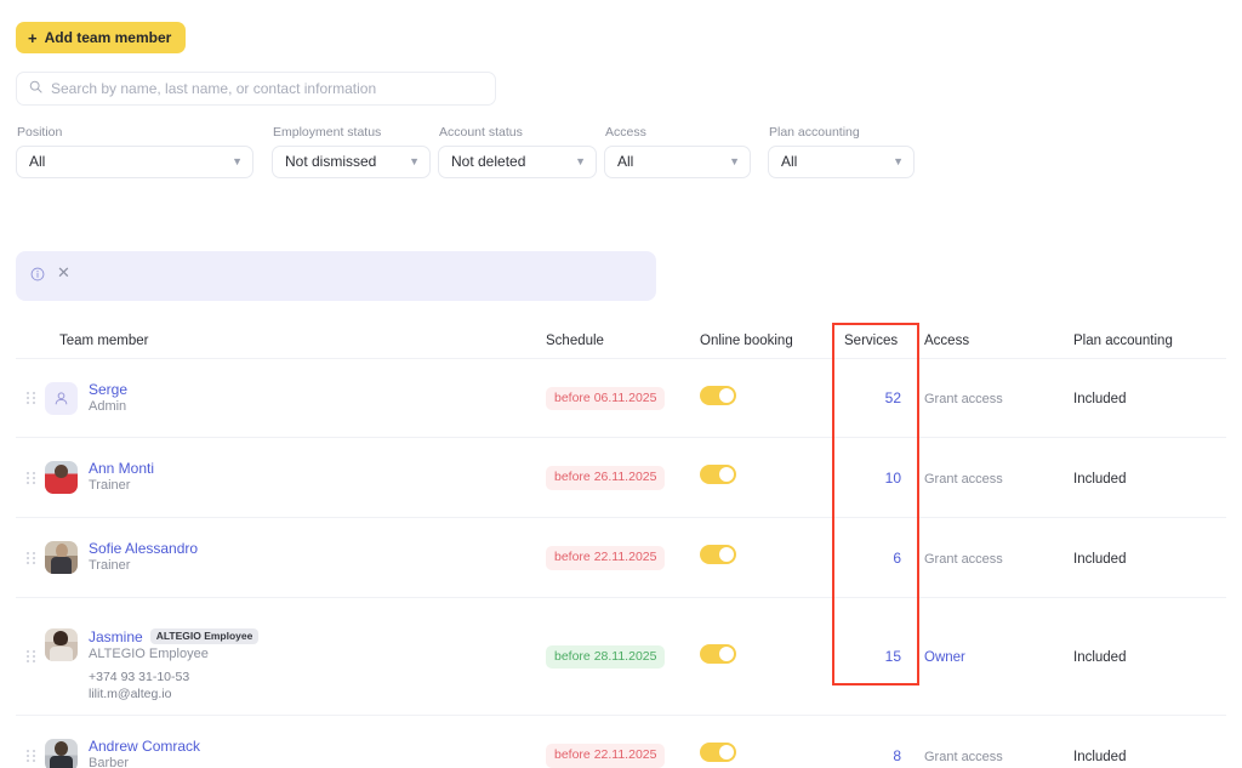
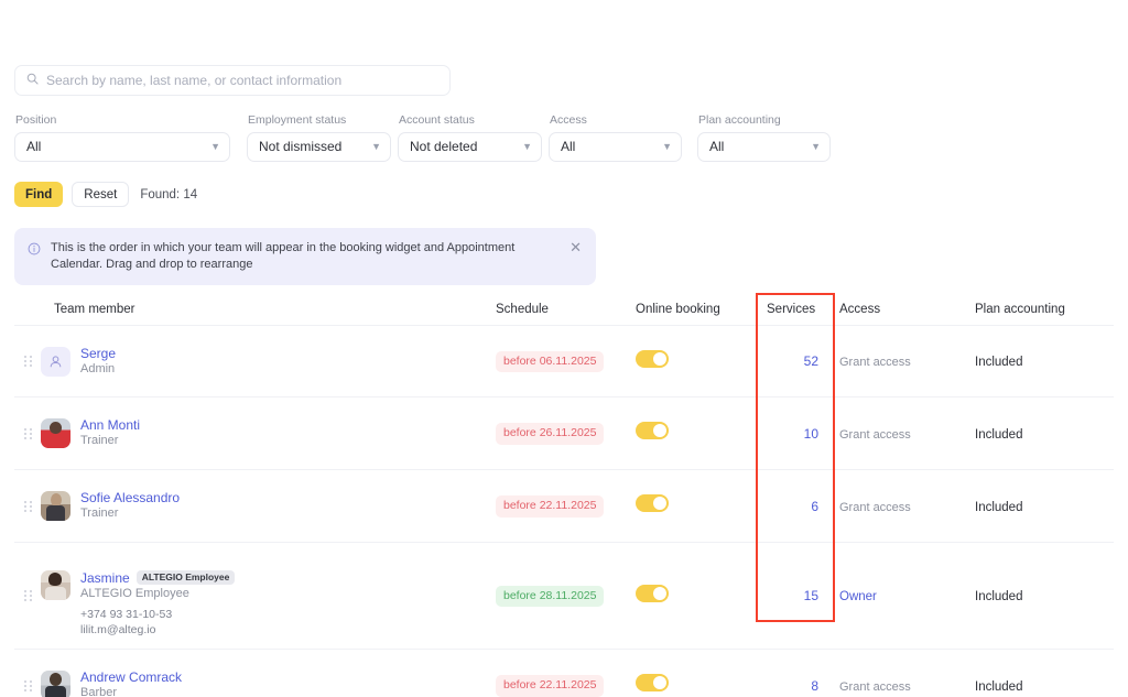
- +
- Add team member
  Search by name, last name, or contact information
  Position
  All
  ▼
  Employment status
  Not dismissed
  ▼
  Account status
  Not deleted
  ▼
  Access
  All
  ▼
  Plan accounting
  All
  ▼
+ Find
+ Reset
+ Found: 14
+ This is the order in which your team will appear in the booking widget and Appointment Calendar. Drag and drop to rearrange
  ✕
  Team member
  Schedule
  Online booking
  Services
  Access
  Plan accounting
  Serge
  Admin
  before 06.11.2025
  52
  Grant access
  Included
  Ann Monti
  Trainer
  before 26.11.2025
  10
  Grant access
  Included
  Sofie Alessandro
  Trainer
  before 22.11.2025
  6
  Grant access
  Included
  Jasmine
  ALTEGIO Employee
  ALTEGIO Employee
  +374 93 31-10-53
  lilit.m@alteg.io
  before 28.11.2025
  15
  Owner
  Included
  Andrew Comrack
  Barber
  before 22.11.2025
  8
  Grant access
  Included
